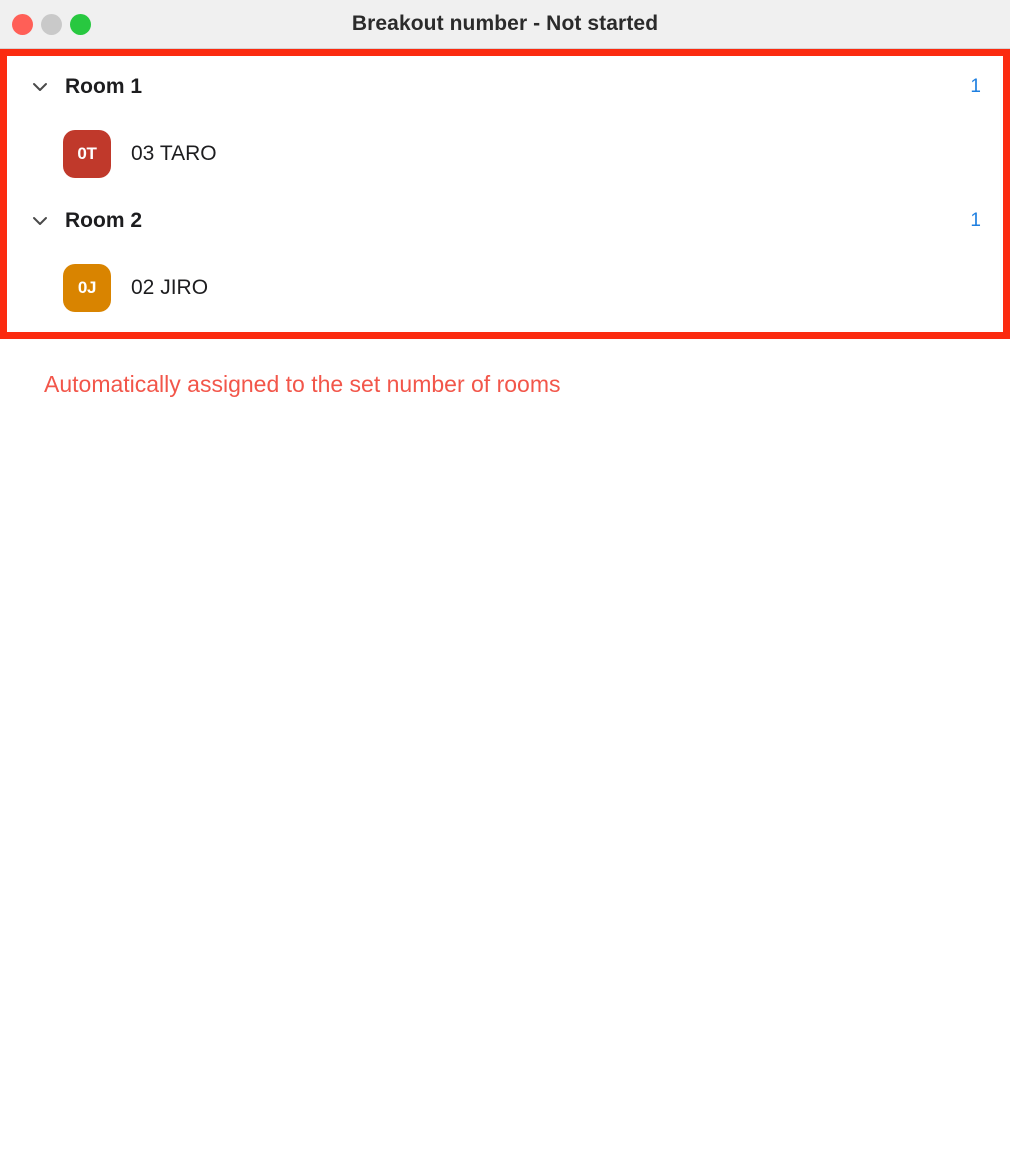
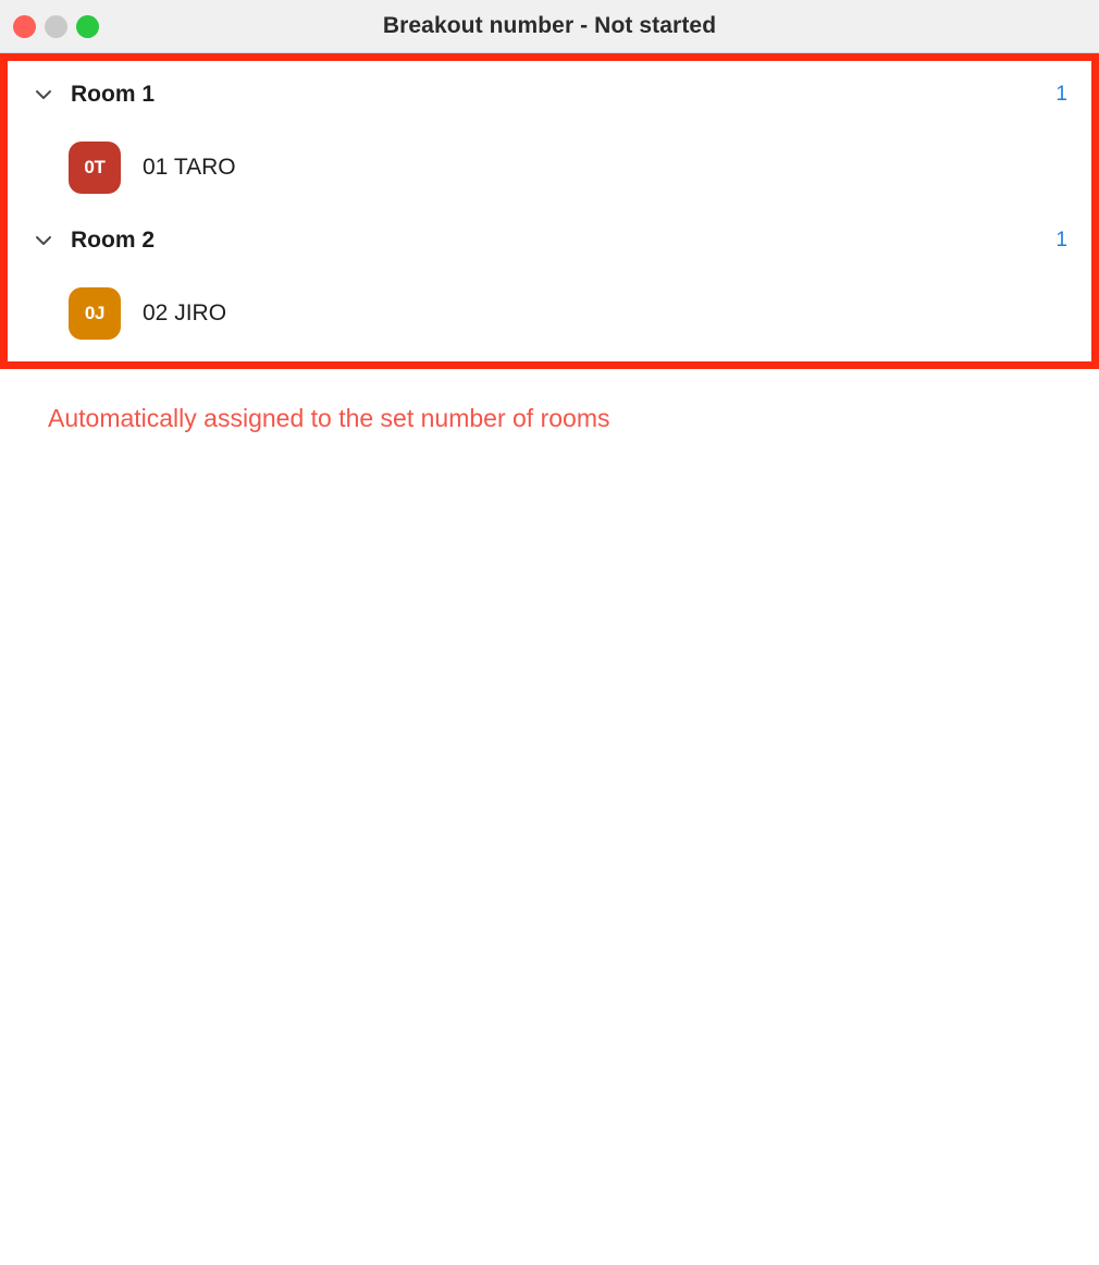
  Breakout number - Not started
  Room 1
  1
  0T
- 03 TARO
+ 01 TARO
  Room 2
  1
  0J
  02 JIRO
  Automatically assigned to the set number of rooms
